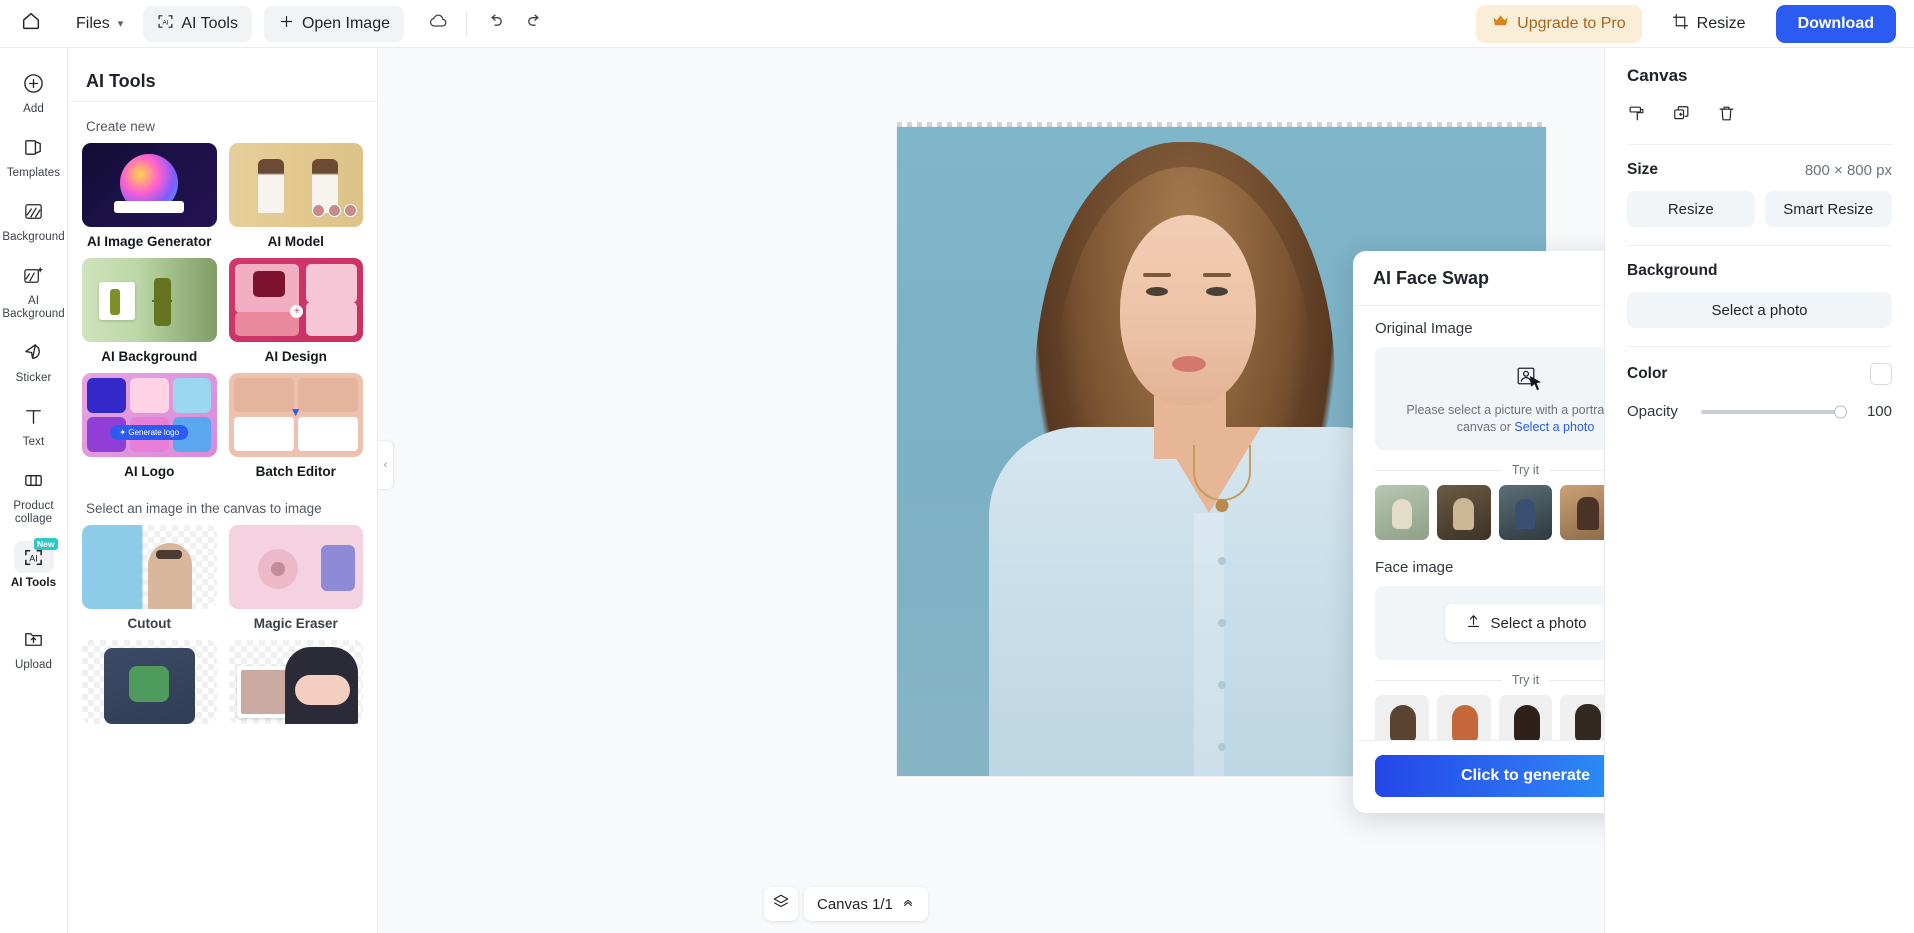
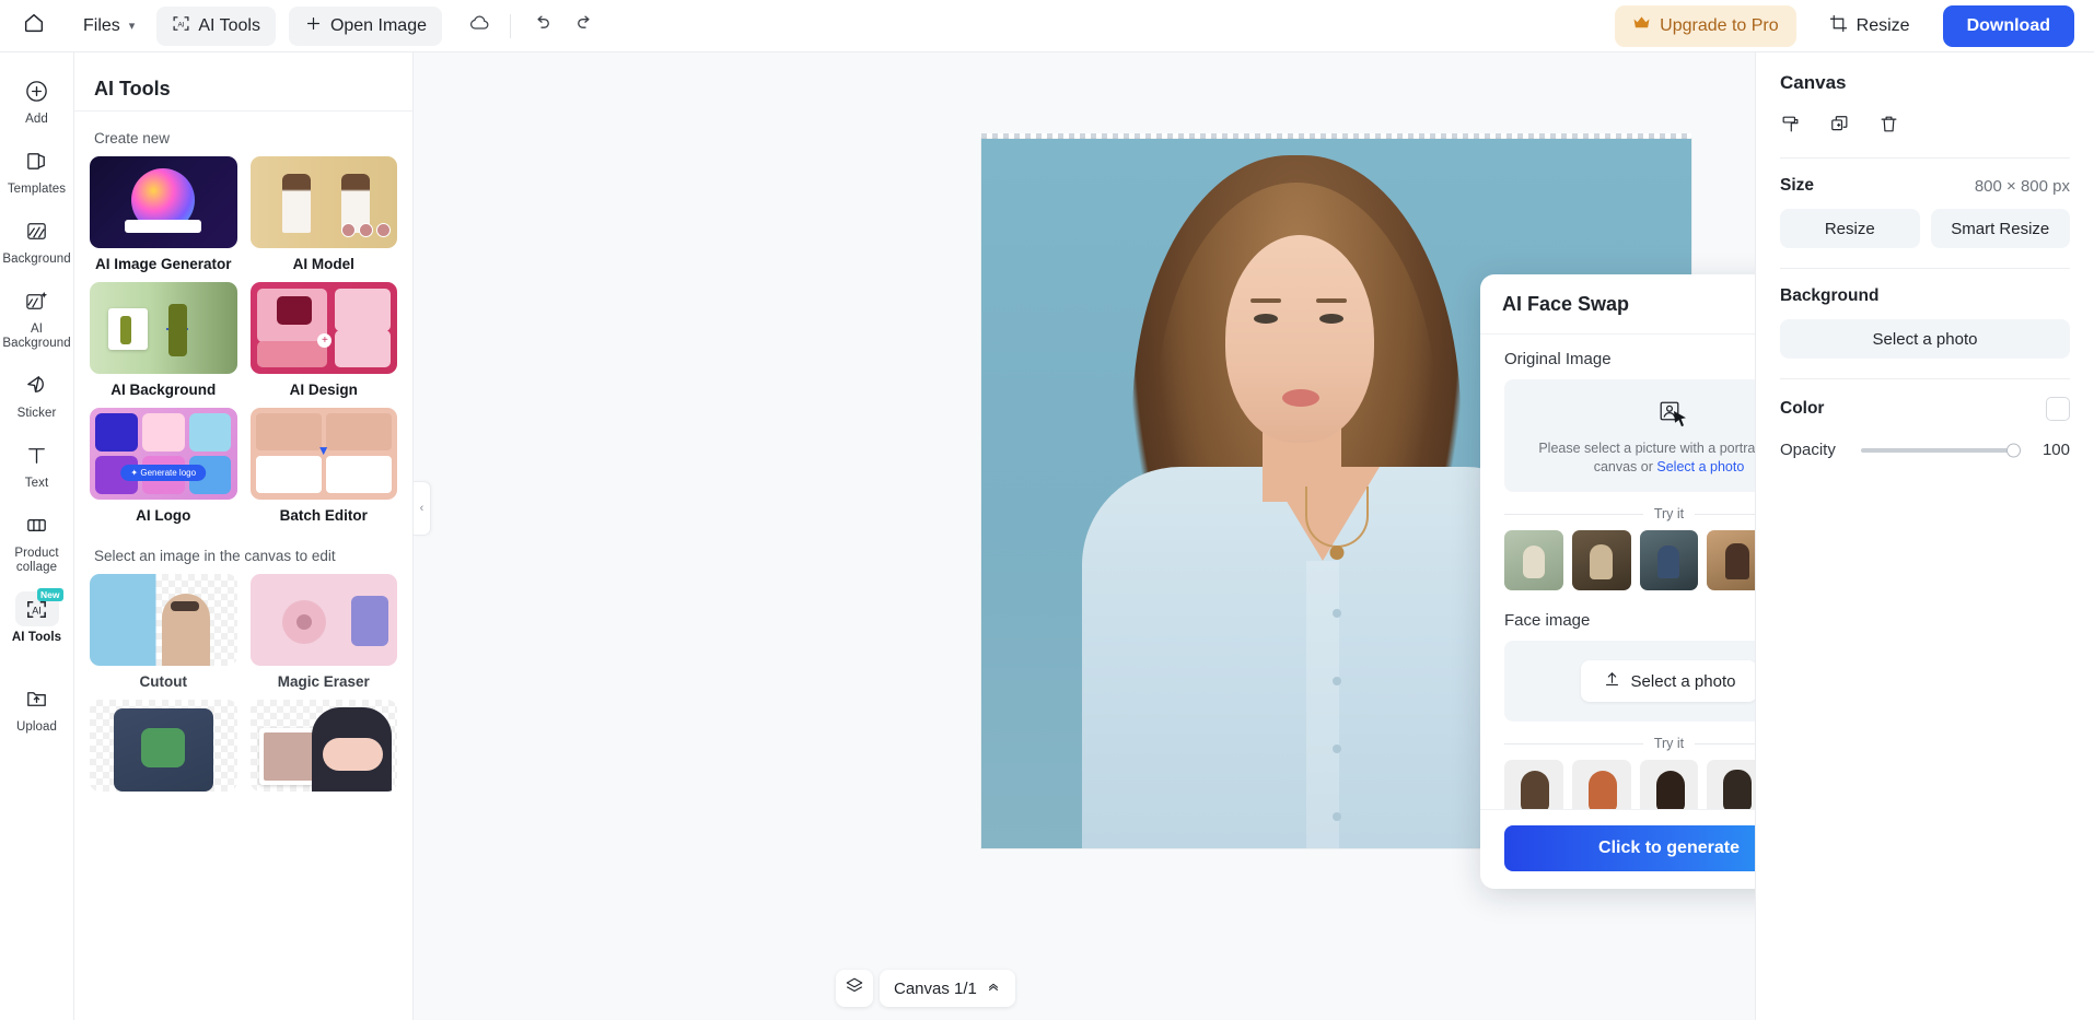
  Files
  ▾
  AI Tools
  Open Image
  Upgrade to Pro
  Resize
  Download
  Add
  Templates
  Background
  AI Background
  Sticker
  Text
  Product collage
  AI
  New
  AI Tools
  Upload
  AI Tools
  Create new
  AI Image Generator
  AI Model
  AI Background
  +
  AI Design
  ✦ Generate logo
  AI Logo
  ▼
  Batch Editor
- Select an image in the canvas to image
+ Select an image in the canvas to edit
  Cutout
  Magic Eraser
  ‹
  Canvas 1/1
  AI Face Swap
  Original Image
  Please select a picture with a portra canvas or Select a photo
  Try it
  Face image
  Select a photo
  Try it
  Click to generate
  Canvas
  Size
  800 × 800 px
  Resize
  Smart Resize
  Background
  Select a photo
  Color
  Opacity
  100
